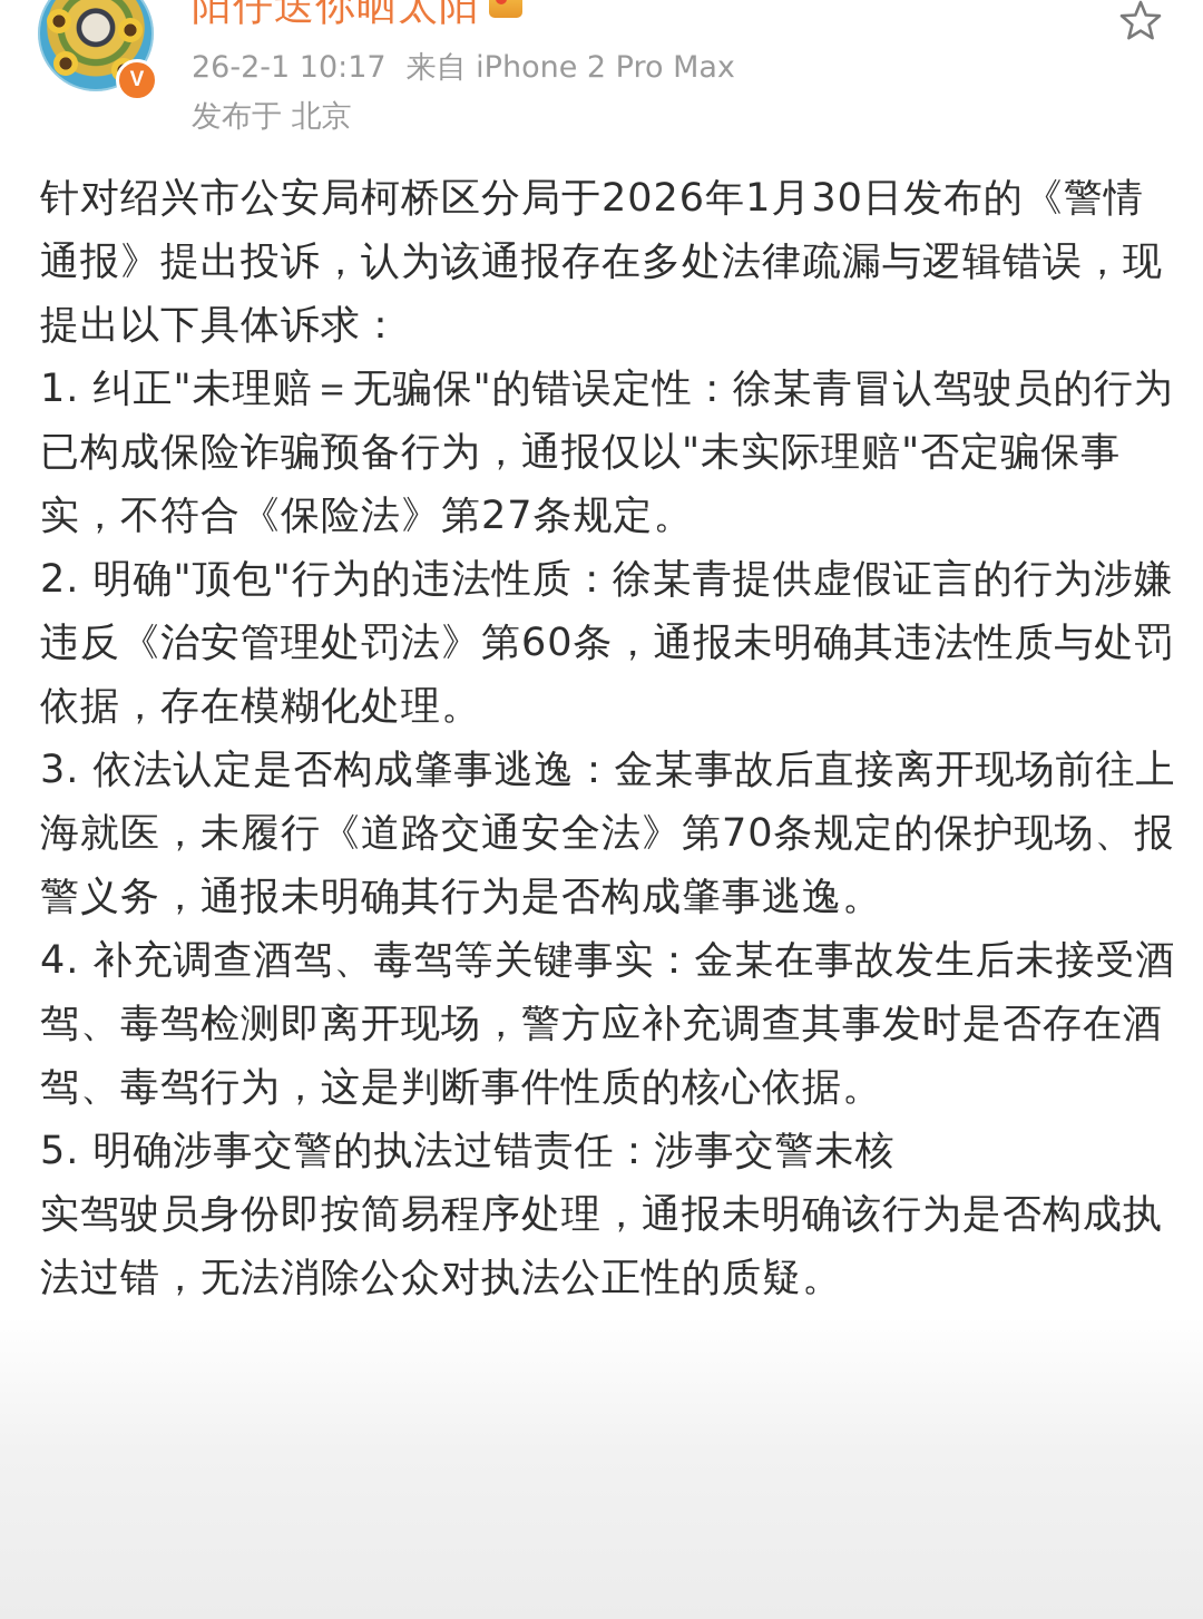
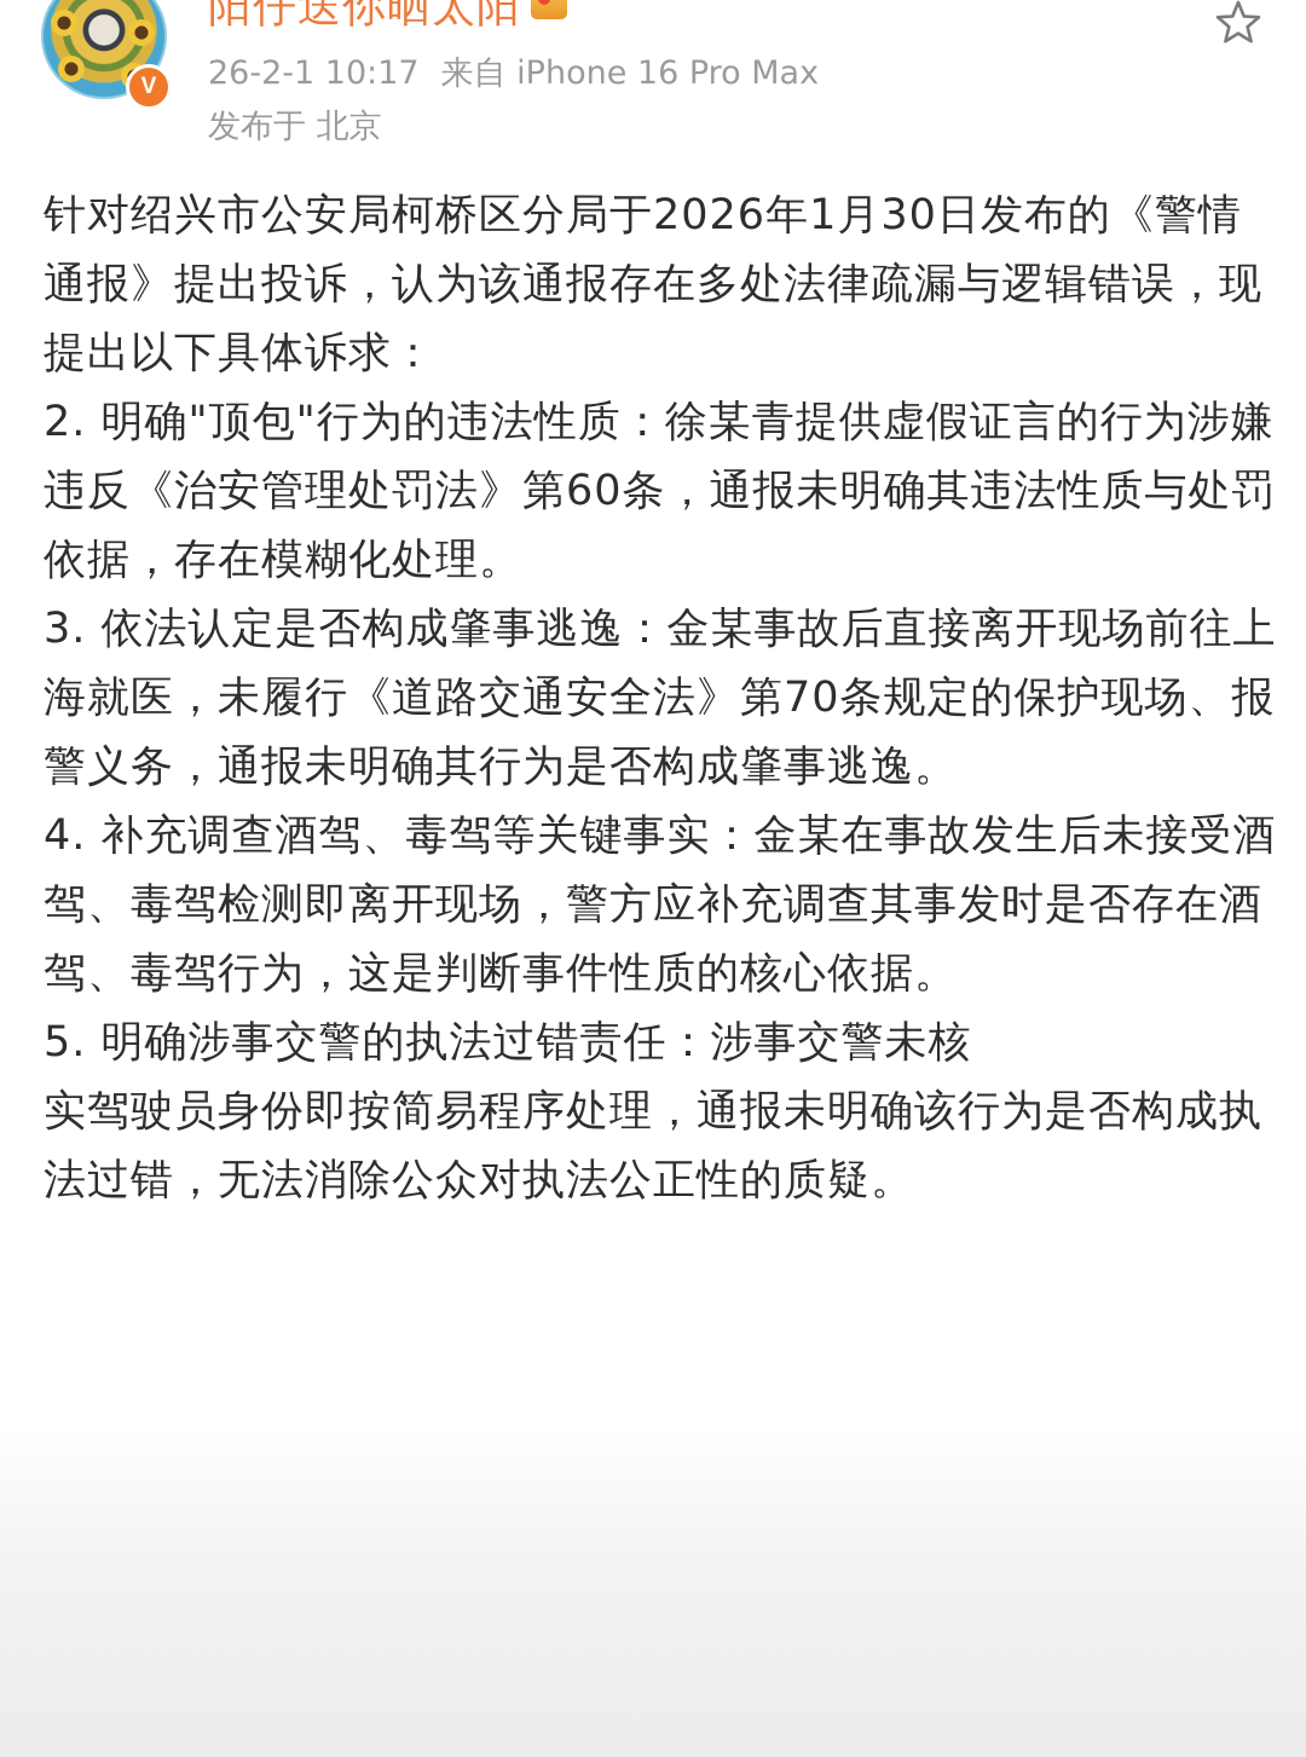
  V
  阳仔送你晒太阳
- 26-2-1 10:17 来自 iPhone 2 Pro Max
+ 26-2-1 10:17 来自 iPhone 16 Pro Max
  发布于 北京
  针对绍兴市公安局柯桥区分局于2026年1月30日发布的《警情通报》提出投诉，认为该通报存在多处法律疏漏与逻辑错误，现提出以下具体诉求：
- 1. 纠正"未理赔＝无骗保"的错误定性：徐某青冒认驾驶员的行为已构成保险诈骗预备行为，通报仅以"未实际理赔"否定骗保事实，不符合《保险法》第27条规定。
  2. 明确"顶包"行为的违法性质：徐某青提供虚假证言的行为涉嫌违反《治安管理处罚法》第60条，通报未明确其违法性质与处罚依据，存在模糊化处理。
  3. 依法认定是否构成肇事逃逸：金某事故后直接离开现场前往上海就医，未履行《道路交通安全法》第70条规定的保护现场、报警义务，通报未明确其行为是否构成肇事逃逸。
  4. 补充调查酒驾、毒驾等关键事实：金某在事故发生后未接受酒驾、毒驾检测即离开现场，警方应补充调查其事发时是否存在酒驾、毒驾行为，这是判断事件性质的核心依据。
  5. 明确涉事交警的执法过错责任：涉事交警未核
  实驾驶员身份即按简易程序处理，通报未明确该行为是否构成执法过错，无法消除公众对执法公正性的质疑。
